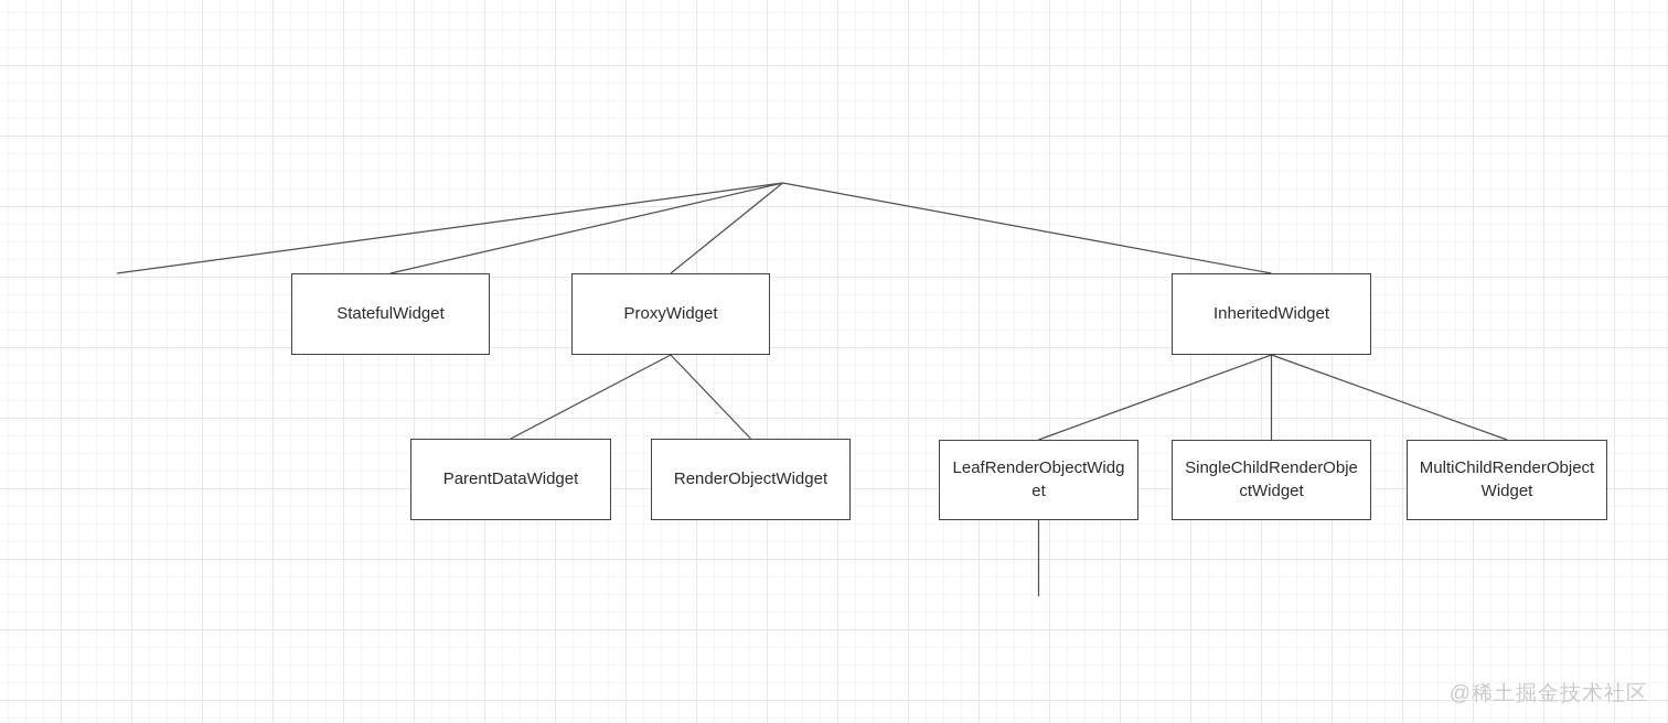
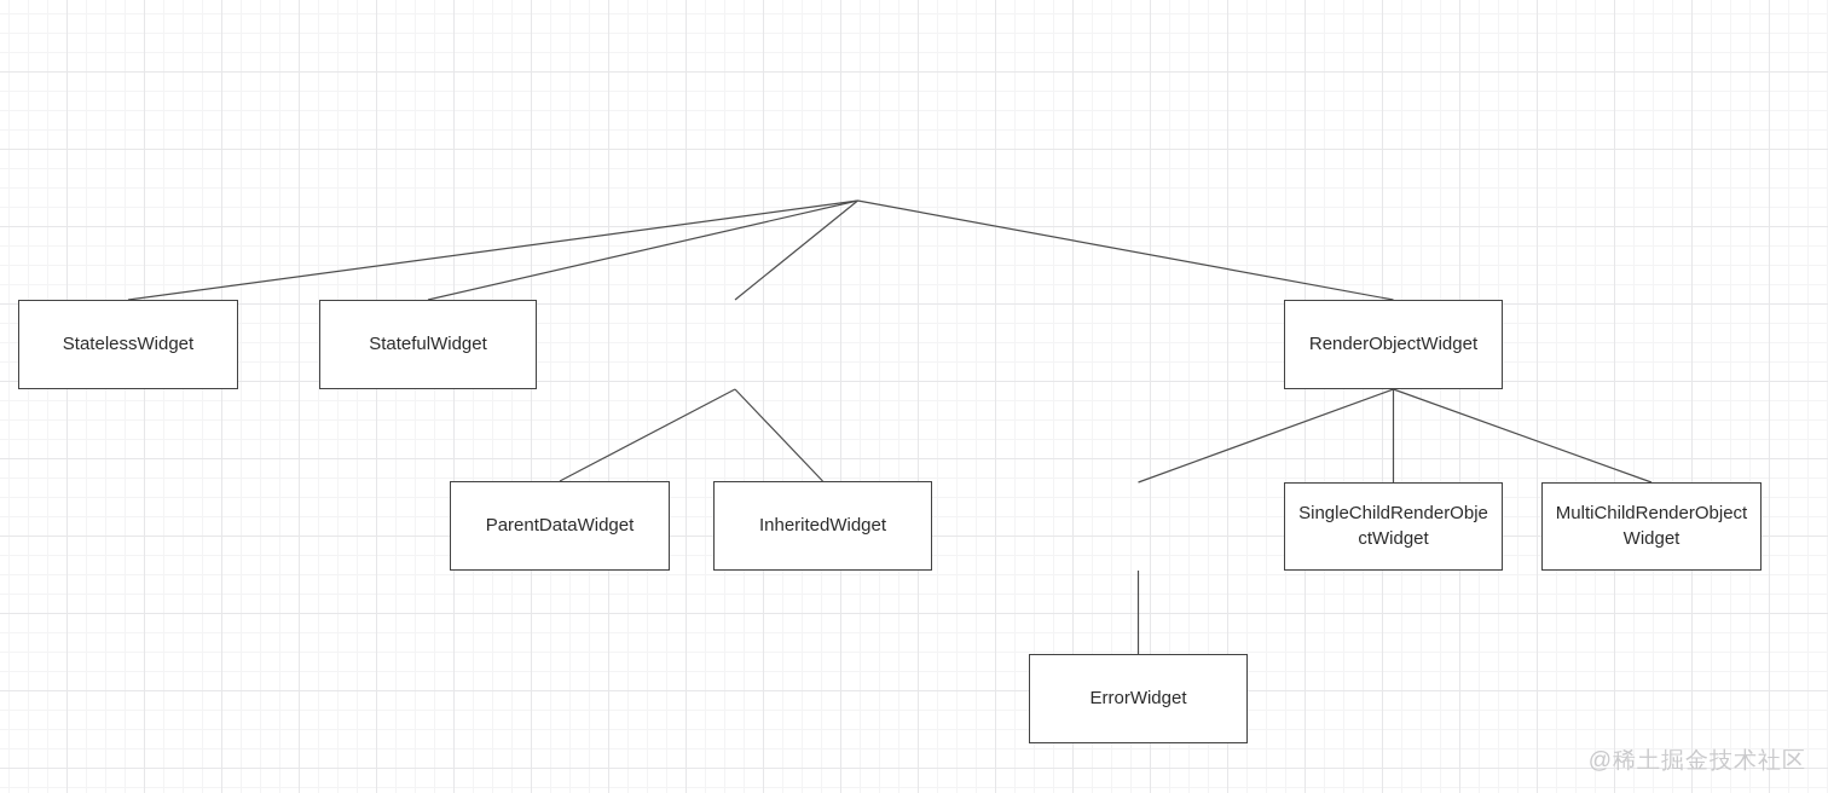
+ StatelessWidget
  StatefulWidget
- ProxyWidget
- InheritedWidget
+ RenderObjectWidget
  ParentDataWidget
- RenderObjectWidget
+ InheritedWidget
- LeafRenderObjectWidget
  SingleChildRenderObjectWidget
  MultiChildRenderObjectWidget
+ ErrorWidget
  @稀土掘金技术社区
